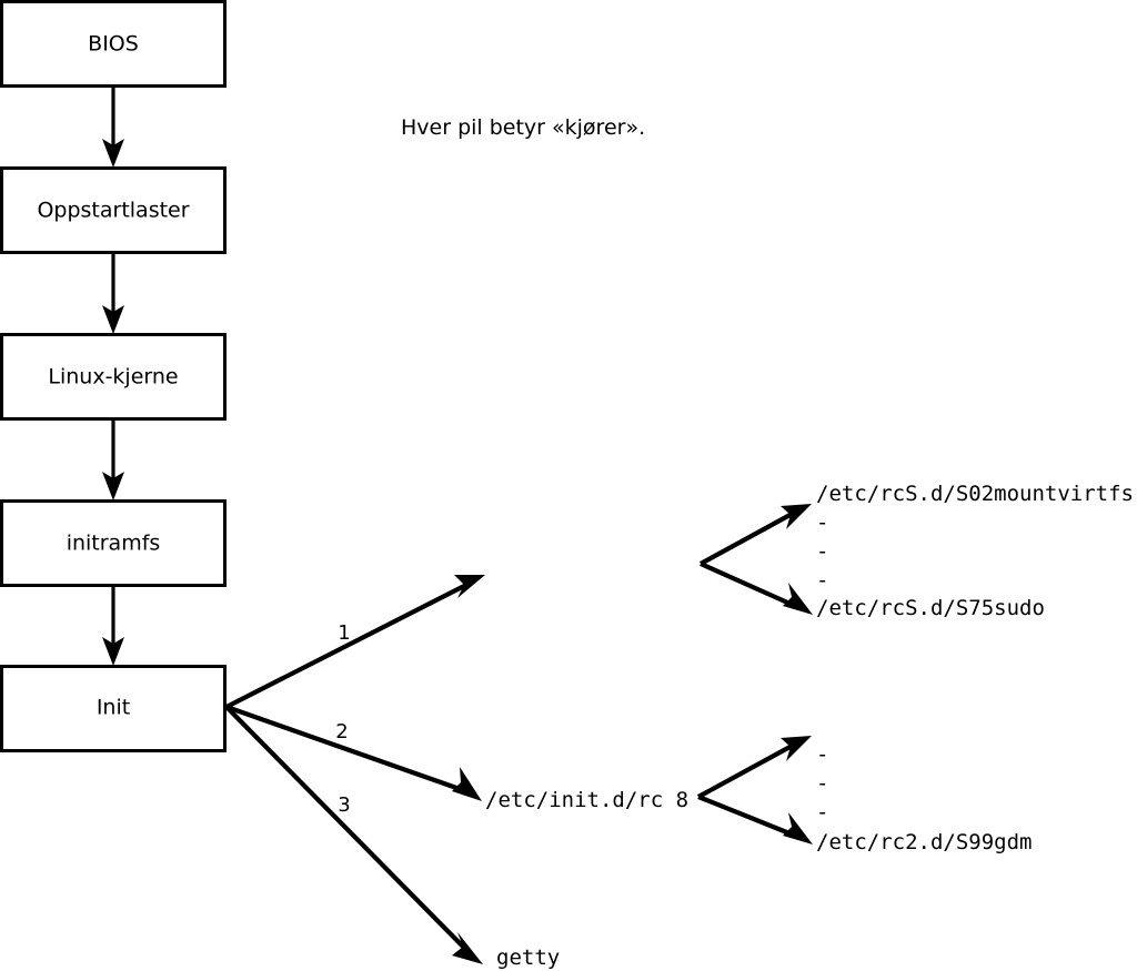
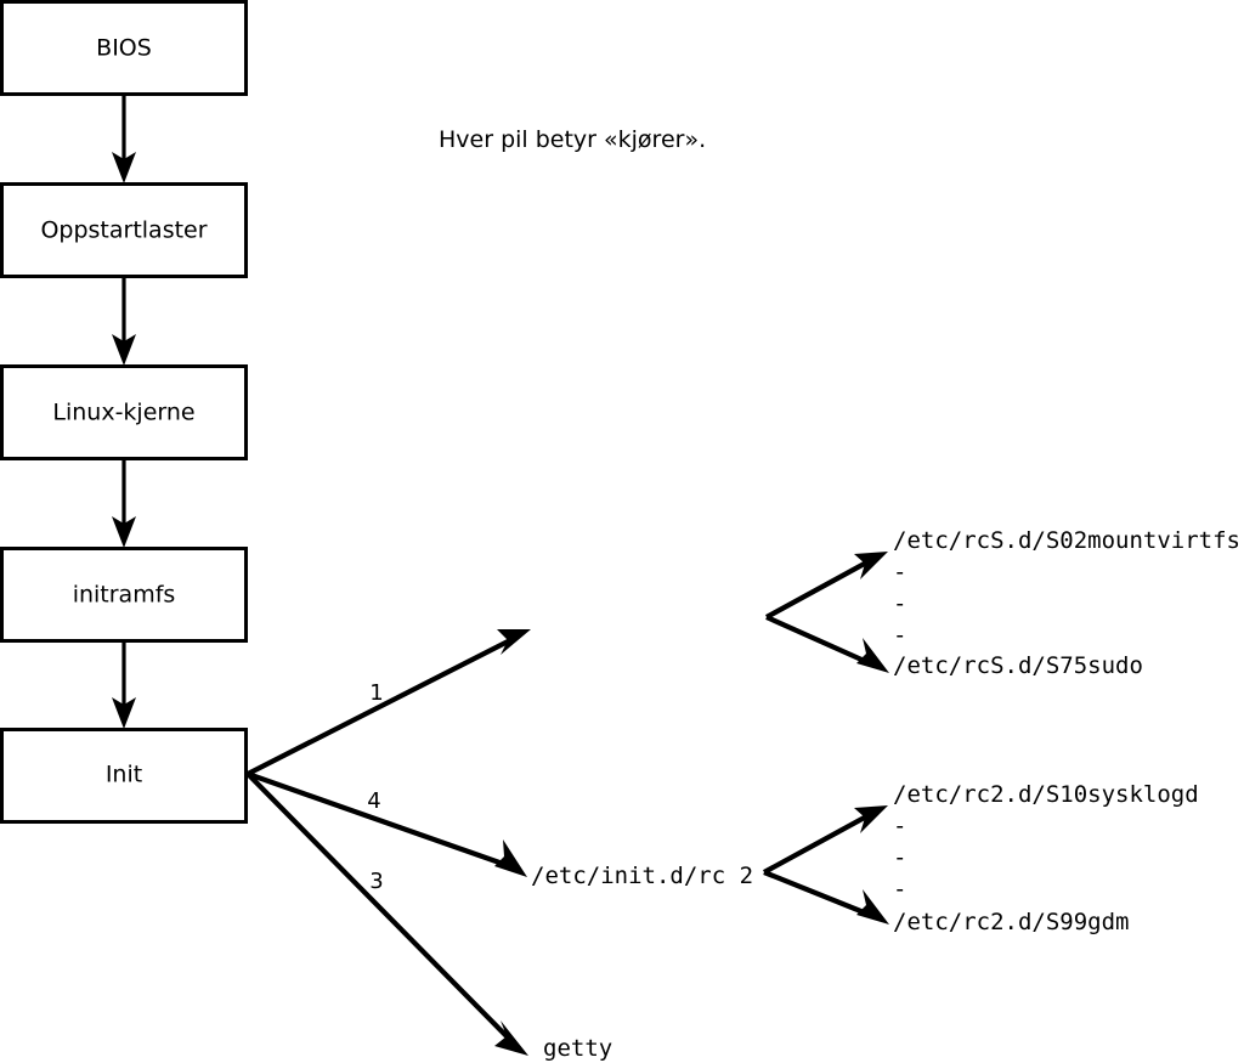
  BIOS
  Oppstartlaster
  Linux-kjerne
  initramfs
  Init
  1
- 2
+ 4
- /etc/init.d/rc 8
+ /etc/init.d/rc 2
  3
  getty
  /etc/rcS.d/S02mountvirtfs
  -
  -
  -
  /etc/rcS.d/S75sudo
+ /etc/rc2.d/S10sysklogd
  -
  -
  -
  /etc/rc2.d/S99gdm
  Hver pil betyr «kjører».
